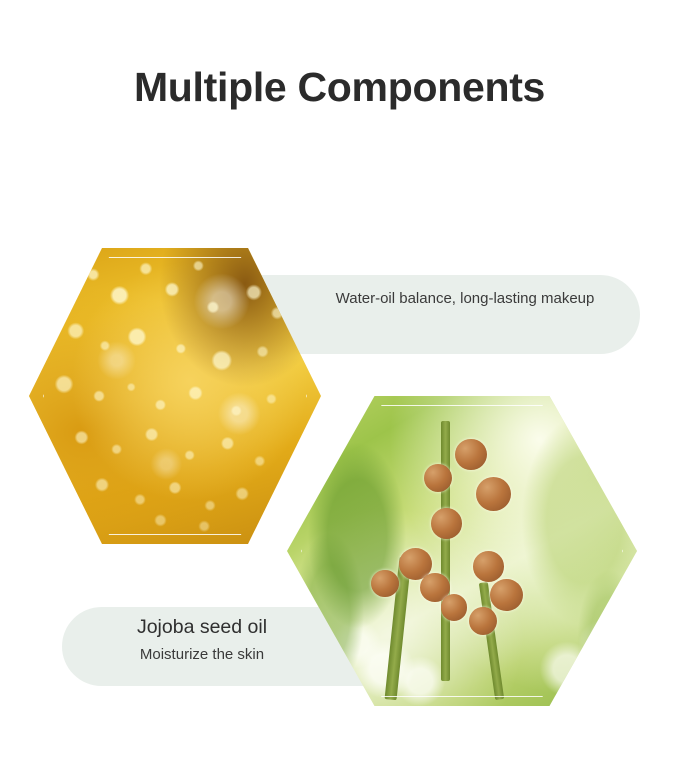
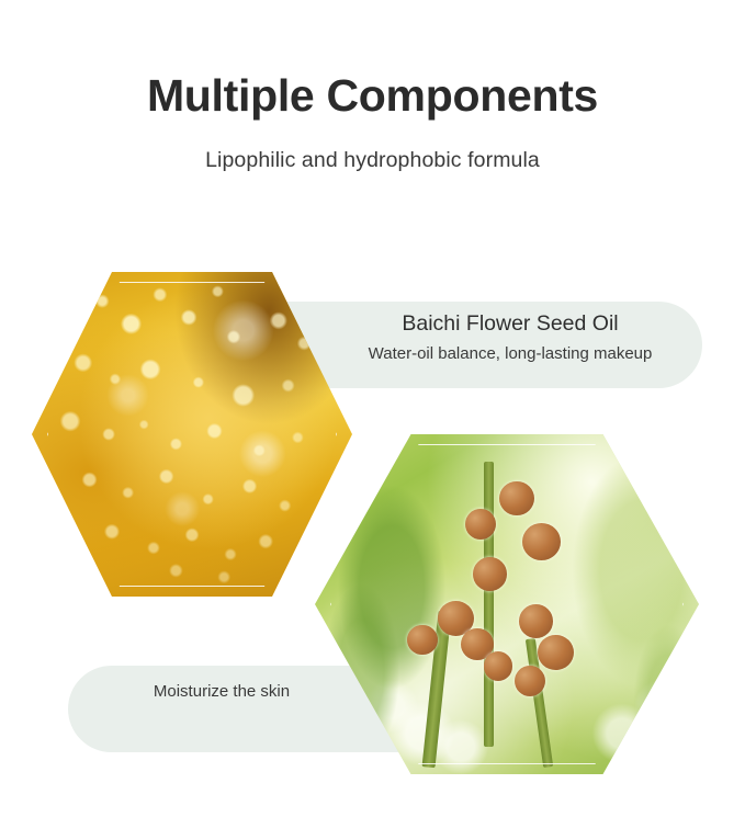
  Multiple Components
+ Lipophilic and hydrophobic formula
+ Baichi Flower Seed Oil
  Water-oil balance, long-lasting makeup
- Jojoba seed oil
  Moisturize the skin
